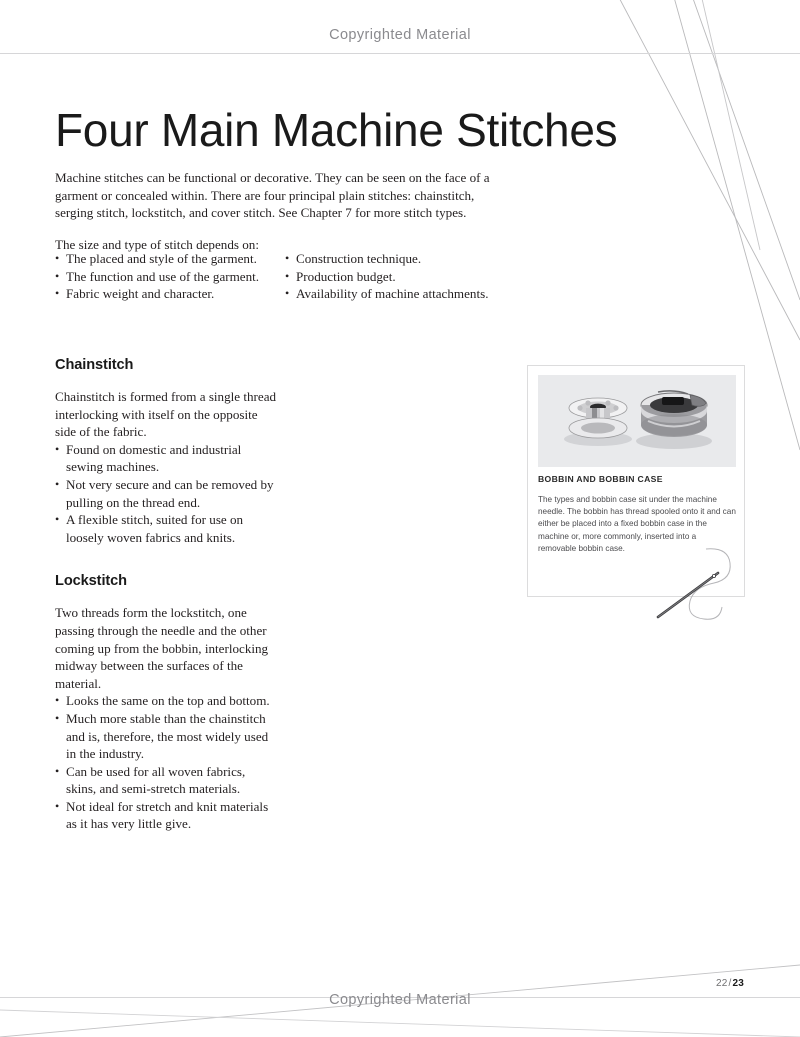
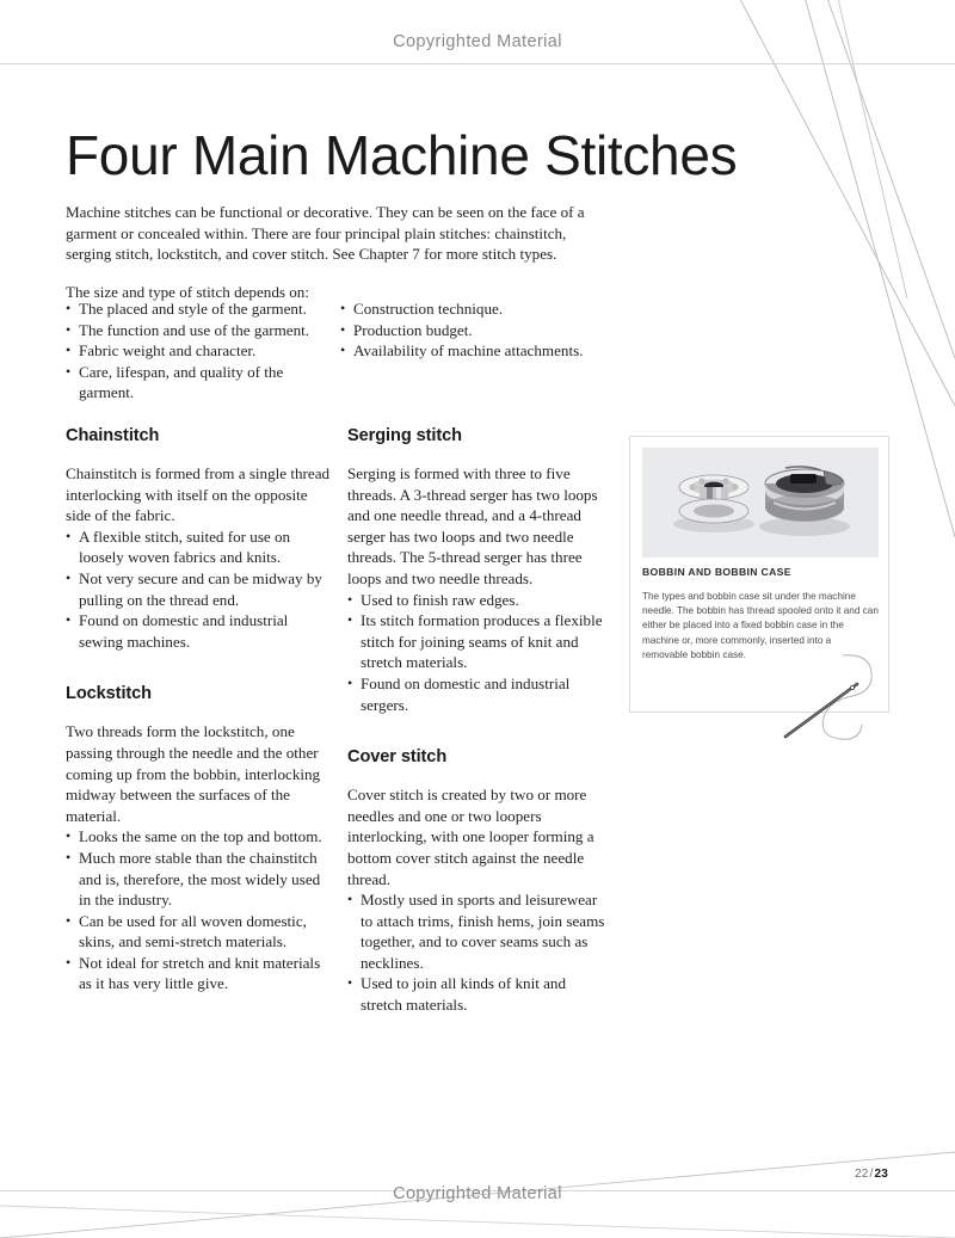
  Copyrighted Material
  Four Main Machine Stitches
  Machine stitches can be functional or decorative. They can be seen on the face of a garment or concealed within. There are four principal plain stitches: chainstitch, serging stitch, lockstitch, and cover stitch. See Chapter 7 for more stitch types.
  The size and type of stitch depends on:
  The placed and style of the garment.
  The function and use of the garment.
  Fabric weight and character.
+ Care, lifespan, and quality of the garment.
  Construction technique.
  Production budget.
  Availability of machine attachments.
  Chainstitch
  Chainstitch is formed from a single thread interlocking with itself on the opposite side of the fabric.
- Found on domestic and industrial sewing machines.
+ A flexible stitch, suited for use on loosely woven fabrics and knits.
- Not very secure and can be removed by pulling on the thread end.
+ Not very secure and can be midway by pulling on the thread end.
- A flexible stitch, suited for use on loosely woven fabrics and knits.
+ Found on domestic and industrial sewing machines.
  Lockstitch
  Two threads form the lockstitch, one passing through the needle and the other coming up from the bobbin, interlocking midway between the surfaces of the material.
  Looks the same on the top and bottom.
  Much more stable than the chainstitch and is, therefore, the most widely used in the industry.
- Can be used for all woven fabrics, skins, and semi-stretch materials.
+ Can be used for all woven domestic, skins, and semi-stretch materials.
  Not ideal for stretch and knit materials as it has very little give.
+ Serging stitch
+ Serging is formed with three to five threads. A 3-thread serger has two loops and one needle thread, and a 4-thread serger has two loops and two needle threads. The 5-thread serger has three loops and two needle threads.
+ Used to finish raw edges.
+ Its stitch formation produces a flexible stitch for joining seams of knit and stretch materials.
+ Found on domestic and industrial sergers.
+ Cover stitch
+ Cover stitch is created by two or more needles and one or two loopers interlocking, with one looper forming a bottom cover stitch against the needle thread.
+ Mostly used in sports and leisurewear to attach trims, finish hems, join seams together, and to cover seams such as necklines.
+ Used to join all kinds of knit and stretch materials.
  BOBBIN AND BOBBIN CASE
  The types and bobbin case sit under the machine needle. The bobbin has thread spooled onto it and can either be placed into a fixed bobbin case in the machine or, more commonly, inserted into a removable bobbin case.
  Copyrighted Material
  22/23
